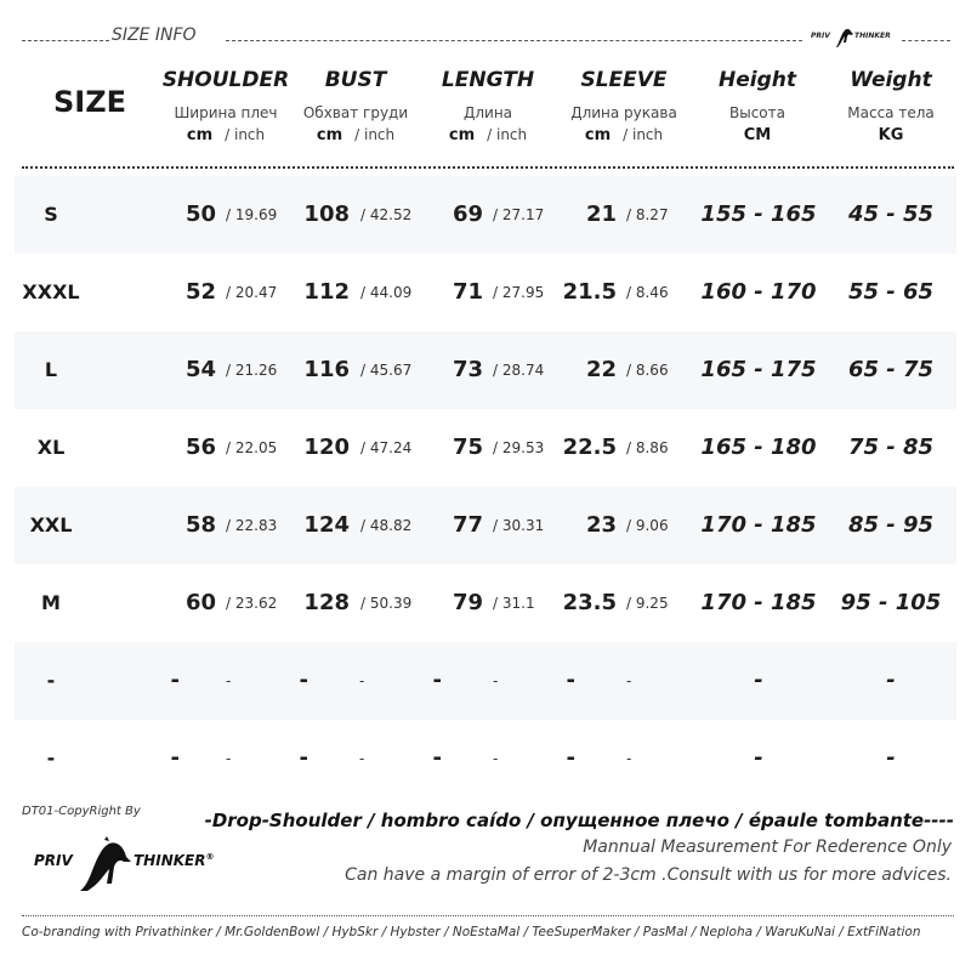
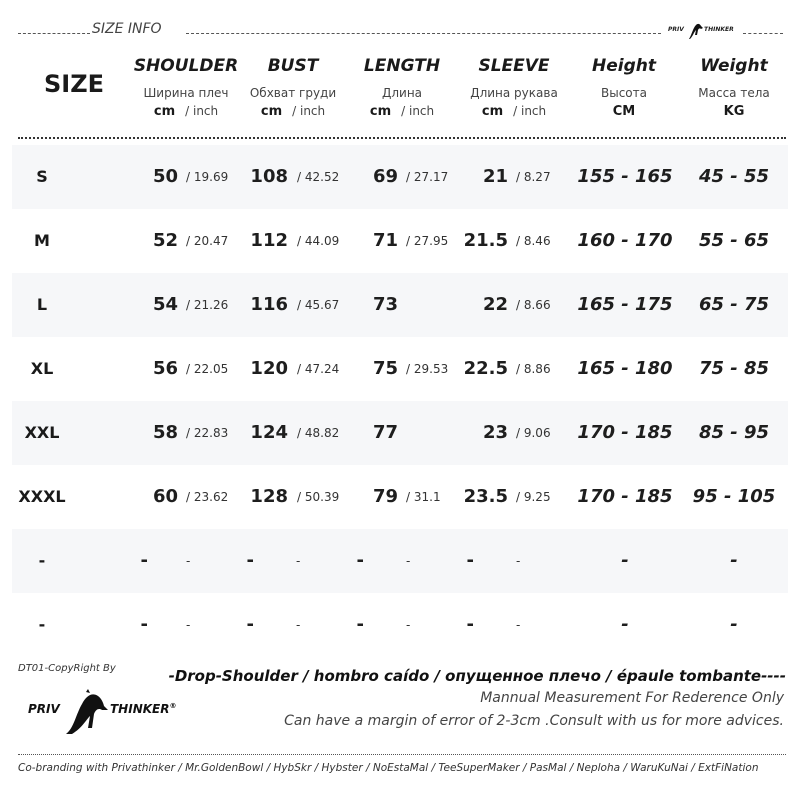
  SIZE INFO
  SIZE
  SHOULDER
  Ширина плеч
  cm / inch
  BUST
  Обхват груди
  cm / inch
  LENGTH
  Длина
  cm / inch
  SLEEVE
  Длина рукава
  cm / inch
  Height
  Высота
  CM
  Weight
  Масса тела
  KG
  S
  50
  / 19.69
  108
  / 42.52
  69
  / 27.17
  21
  / 8.27
  155 - 165
  45 - 55
- XXXL
+ M
  52
  / 20.47
  112
  / 44.09
  71
  / 27.95
  21.5
  / 8.46
  160 - 170
  55 - 65
  L
  54
  / 21.26
  116
  / 45.67
  73
- / 28.74
  22
  / 8.66
  165 - 175
  65 - 75
  XL
  56
  / 22.05
  120
  / 47.24
  75
  / 29.53
  22.5
  / 8.86
  165 - 180
  75 - 85
  XXL
  58
  / 22.83
  124
  / 48.82
  77
- / 30.31
  23
  / 9.06
  170 - 185
  85 - 95
- M
+ XXXL
  60
  / 23.62
  128
  / 50.39
  79
  / 31.1
  23.5
  / 9.25
  170 - 185
  95 - 105
  -
  -
  -
  -
  -
  -
  -
  -
  -
  -
  -
  -
  -
  -
  -
  -
  -
  -
  -
  -
  -
  -
  DT01-CopyRight By
  PRIV
  THINKER®
  -Drop-Shoulder / hombro caído / опущенное плечо / épaule tombante----
  Mannual Measurement For Rederence Only
  Can have a margin of error of 2-3cm .Consult with us for more advices.
  Co-branding with Privathinker / Mr.GoldenBowl / HybSkr / Hybster / NoEstaMal / TeeSuperMaker / PasMal / Neploha / WaruKuNai / ExtFiNation
